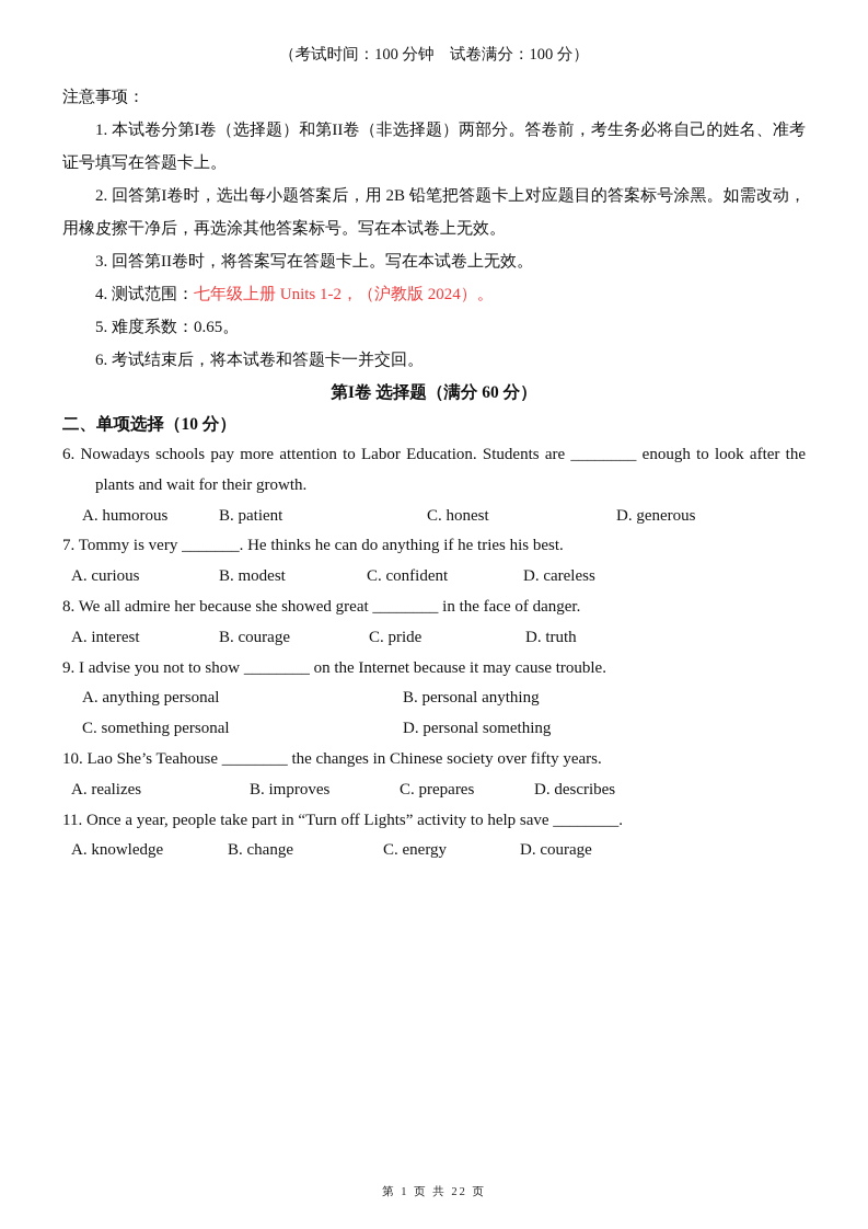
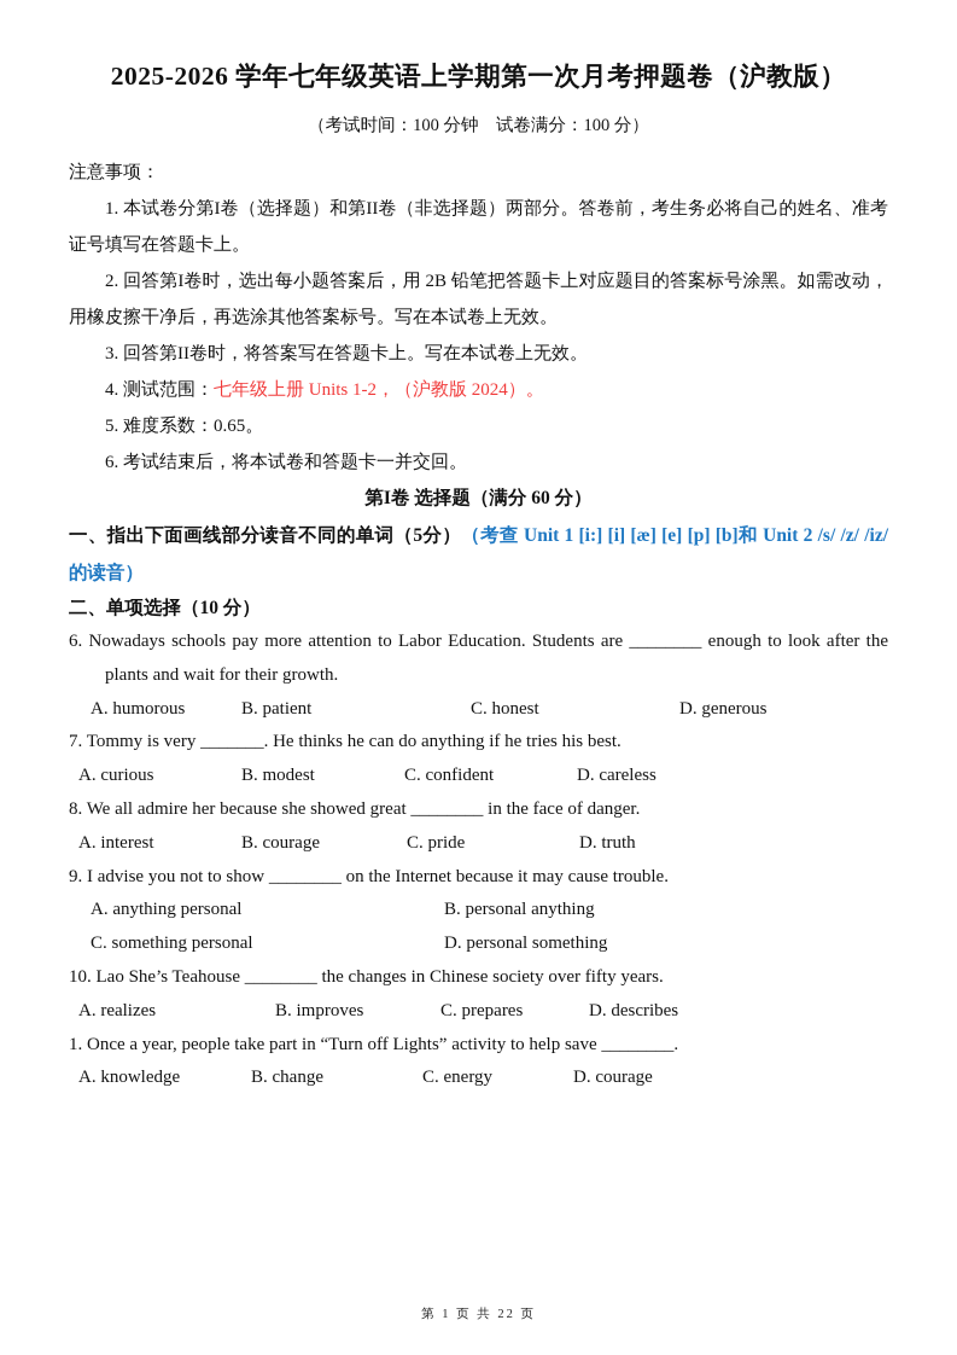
+ 2025-2026 学年七年级英语上学期第一次月考押题卷（沪教版）
  （考试时间：100 分钟 试卷满分：100 分）
  注意事项：
  1. 本试卷分第I卷（选择题）和第II卷（非选择题）两部分。答卷前，考生务必将自己的姓名、准考证号填写在答题卡上。
  2. 回答第I卷时，选出每小题答案后，用 2B 铅笔把答题卡上对应题目的答案标号涂黑。如需改动，用橡皮擦干净后，再选涂其他答案标号。写在本试卷上无效。
  3. 回答第II卷时，将答案写在答题卡上。写在本试卷上无效。
  4. 测试范围：七年级上册 Units 1-2，（沪教版 2024）。
  5. 难度系数：0.65。
  6. 考试结束后，将本试卷和答题卡一并交回。
  第I卷 选择题（满分 60 分）
+ 一、指出下面画线部分读音不同的单词（5分）（考查 Unit 1 [i:] [i] [æ] [e] [p] [b]和 Unit 2 /s/ /z/ /iz/ 的读音）
  二、单项选择（10 分）
  6. Nowadays schools pay more attention to Labor Education. Students are ________ enough to look after the plants and wait for their growth.
  A. humorous B. patient C. honest D. generous
  7. Tommy is very _______. He thinks he can do anything if he tries his best.
  A. curious B. modest C. confident D. careless
  8. We all admire her because she showed great ________ in the face of danger.
  A. interest B. courage C. pride D. truth
  9. I advise you not to show ________ on the Internet because it may cause trouble.
  A. anything personal B. personal anything
  C. something personal D. personal something
  10. Lao She’s Teahouse ________ the changes in Chinese society over fifty years.
  A. realizes B. improves C. prepares D. describes
- 11. Once a year, people take part in “Turn off Lights” activity to help save ________.
+ 1. Once a year, people take part in “Turn off Lights” activity to help save ________.
  A. knowledge B. change C. energy D. courage
  第 1 页 共 22 页
